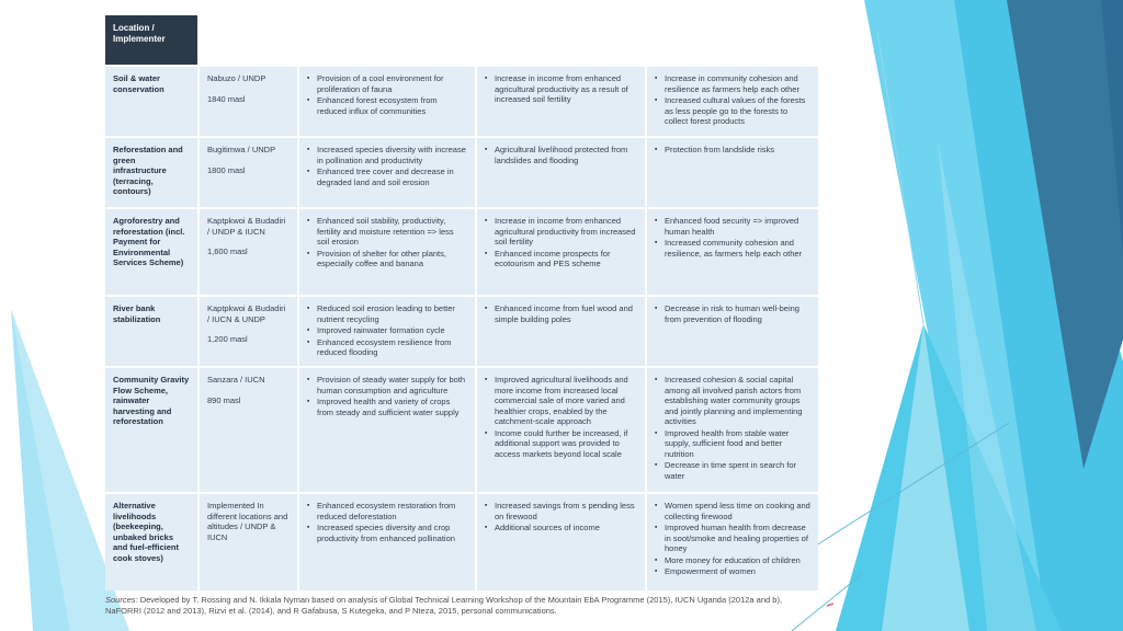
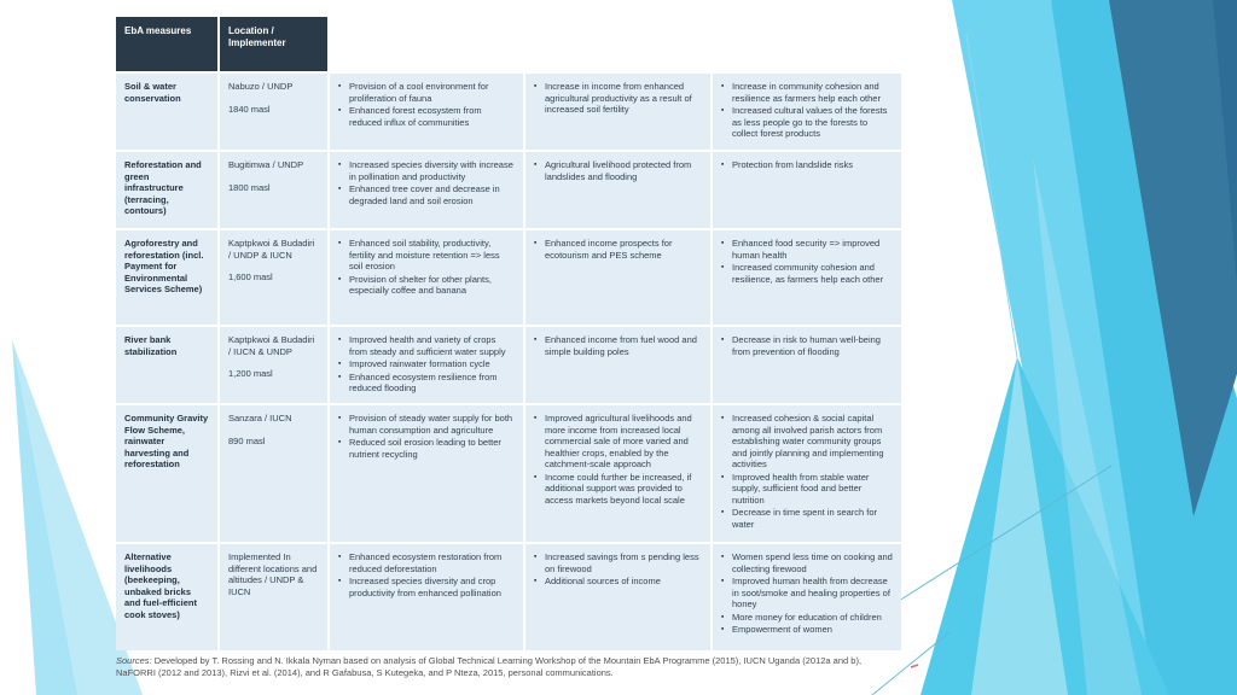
+ EbA measures
  Location / Implementer
  Soil & water conservation
  Nabuzo / UNDP
  1840 masl
  Provision of a cool environment for proliferation of fauna
  Enhanced forest ecosystem from reduced influx of communities
  Increase in income from enhanced agricultural productivity as a result of increased soil fertility
  Increase in community cohesion and resilience as farmers help each other
  Increased cultural values of the forests as less people go to the forests to collect forest products
  Reforestation and green infrastructure (terracing, contours)
  Bugitimwa / UNDP
  1800 masl
  Increased species diversity with increase in pollination and productivity
  Enhanced tree cover and decrease in degraded land and soil erosion
  Agricultural livelihood protected from landslides and flooding
  Protection from landslide risks
  Agroforestry and reforestation (incl. Payment for Environmental Services Scheme)
  Kaptpkwoi & Budadiri / UNDP & IUCN
  1,600 masl
  Enhanced soil stability, productivity, fertility and moisture retention => less soil erosion
  Provision of shelter for other plants, especially coffee and banana
- Increase in income from enhanced agricultural productivity from increased soil fertility
  Enhanced income prospects for ecotourism and PES scheme
  Enhanced food security => improved human health
  Increased community cohesion and resilience, as farmers help each other
  River bank stabilization
  Kaptpkwoi & Budadiri / IUCN & UNDP
  1,200 masl
- Reduced soil erosion leading to better nutrient recycling
+ Improved health and variety of crops from steady and sufficient water supply
  Improved rainwater formation cycle
  Enhanced ecosystem resilience from reduced flooding
  Enhanced income from fuel wood and simple building poles
  Decrease in risk to human well-being from prevention of flooding
  Community Gravity Flow Scheme, rainwater harvesting and reforestation
  Sanzara / IUCN
  890 masl
  Provision of steady water supply for both human consumption and agriculture
- Improved health and variety of crops from steady and sufficient water supply
+ Reduced soil erosion leading to better nutrient recycling
  Improved agricultural livelihoods and more income from increased local commercial sale of more varied and healthier crops, enabled by the catchment-scale approach
  Income could further be increased, if additional support was provided to access markets beyond local scale
  Increased cohesion & social capital among all involved parish actors from establishing water community groups and jointly planning and implementing activities
  Improved health from stable water supply, sufficient food and better nutrition
  Decrease in time spent in search for water
  Alternative livelihoods (beekeeping, unbaked bricks and fuel-efficient cook stoves)
  Implemented In different locations and altitudes / UNDP & IUCN
  Enhanced ecosystem restoration from reduced deforestation
  Increased species diversity and crop productivity from enhanced pollination
  Increased savings from s pending less on firewood
  Additional sources of income
  Women spend less time on cooking and collecting firewood
  Improved human health from decrease in soot/smoke and healing properties of honey
  More money for education of children
  Empowerment of women
  Sources: Developed by T. Rossing and N. Ikkala Nyman based on analysis of Global Technical Learning Workshop of the Mountain EbA Programme (2015), IUCN Uganda (2012a and b), NaFORRI (2012 and 2013), Rizvi et al. (2014), and R Gafabusa, S Kutegeka, and P Nteza, 2015, personal communications.
